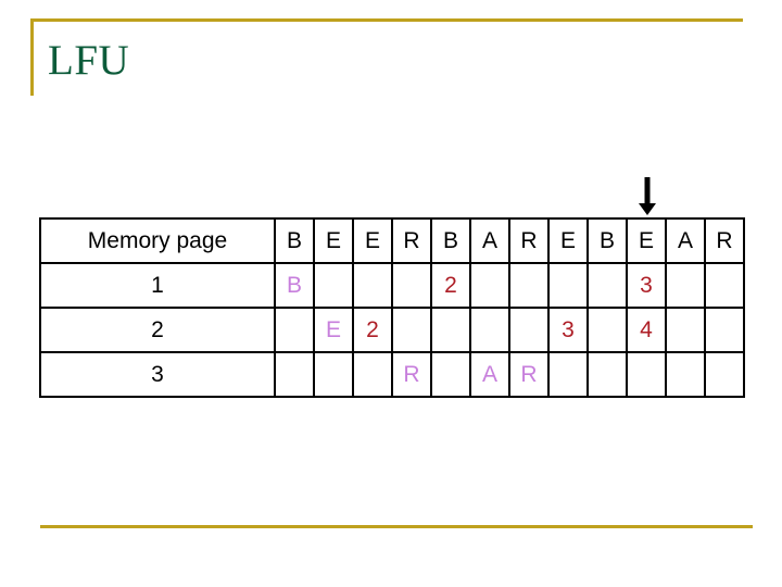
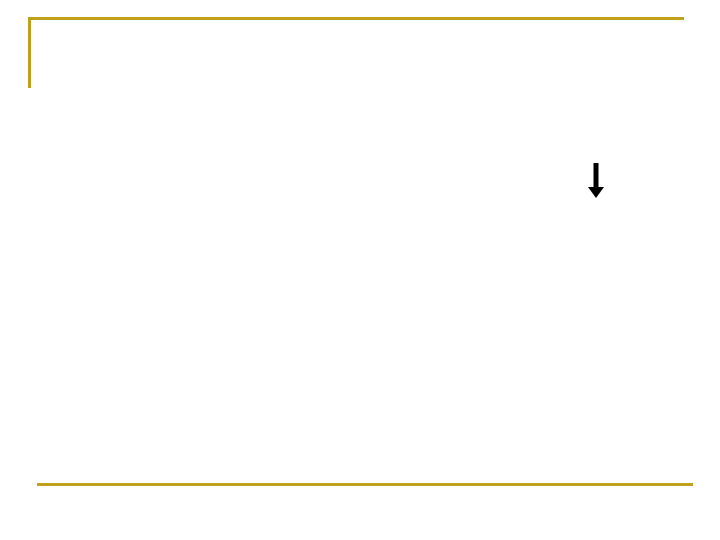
- LFU
- Memory page	B	E	E	R	B	A	R	E	B	E	A	R
- 1	B				2					3
- 2		E	2					3		4
- 3				R		A	R
